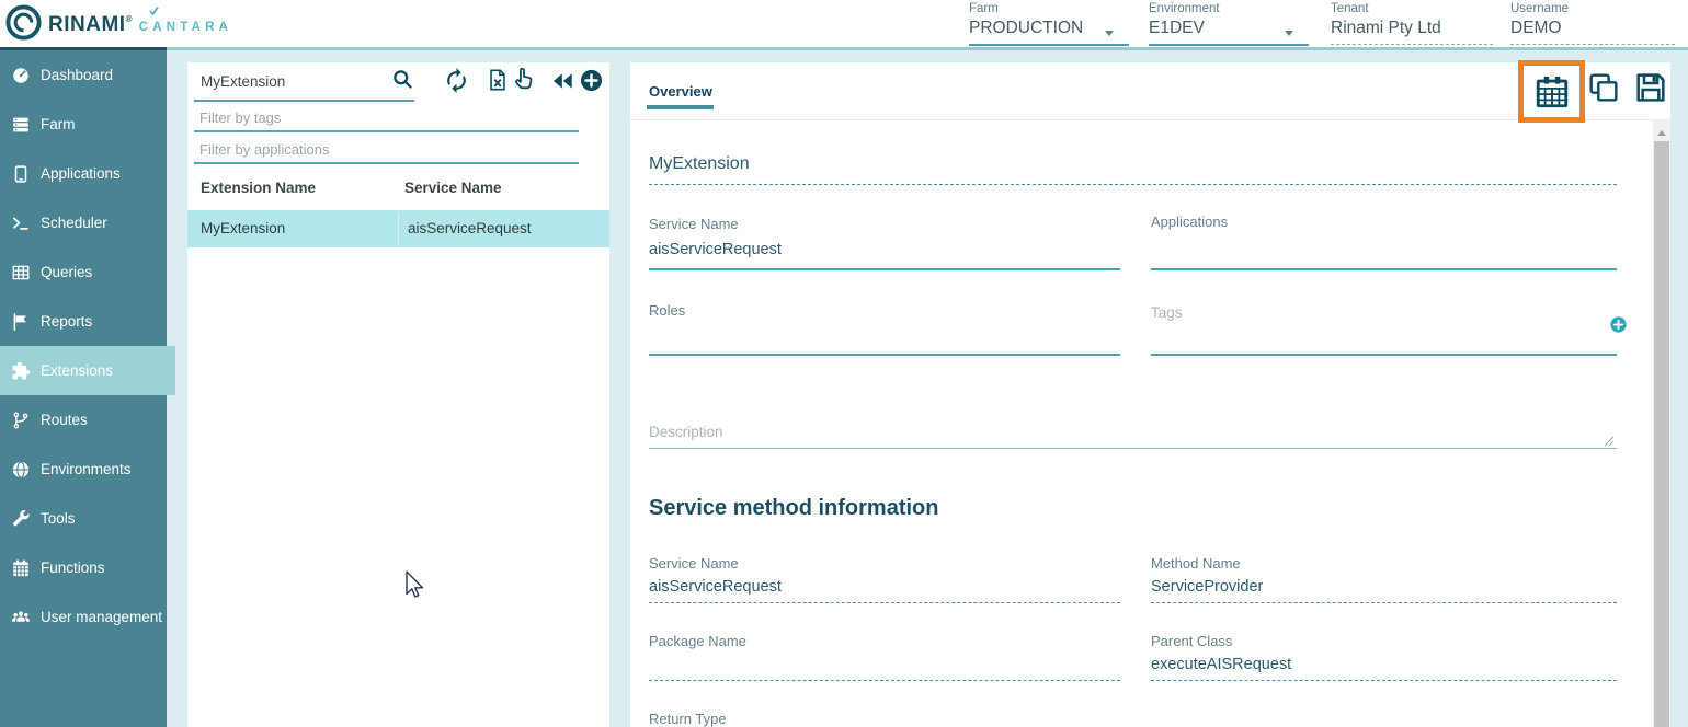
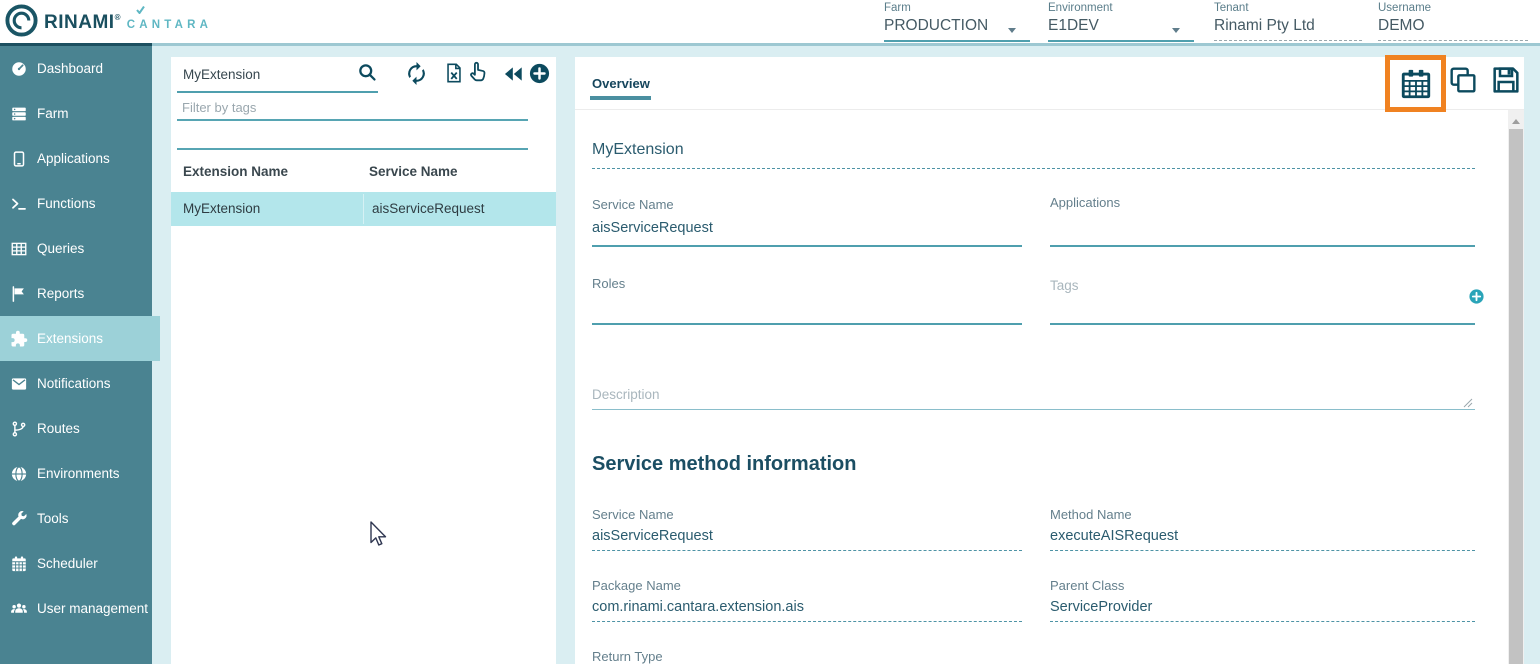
  RINAMI® CANTARA
  Farm
  PRODUCTION
  Environment
  E1DEV
  Tenant
  Rinami Pty Ltd
  Username
  DEMO
  Dashboard
  Farm
  Applications
- Scheduler
+ Functions
  Queries
  Reports
  Extensions
+ Notifications
  Routes
  Environments
  Tools
- Functions
+ Scheduler
  User management
  MyExtension
  Filter by tags
- Filter by applications
  Extension Name
  Service Name
  MyExtension
  aisServiceRequest
  Overview
  MyExtension
  Service Name
  aisServiceRequest
  Applications
  Roles
  Tags
  Description
  Service method information
  Service Name
  aisServiceRequest
  Method Name
- ServiceProvider
+ executeAISRequest
  Package Name
+ com.rinami.cantara.extension.ais
  Parent Class
- executeAISRequest
+ ServiceProvider
  Return Type
